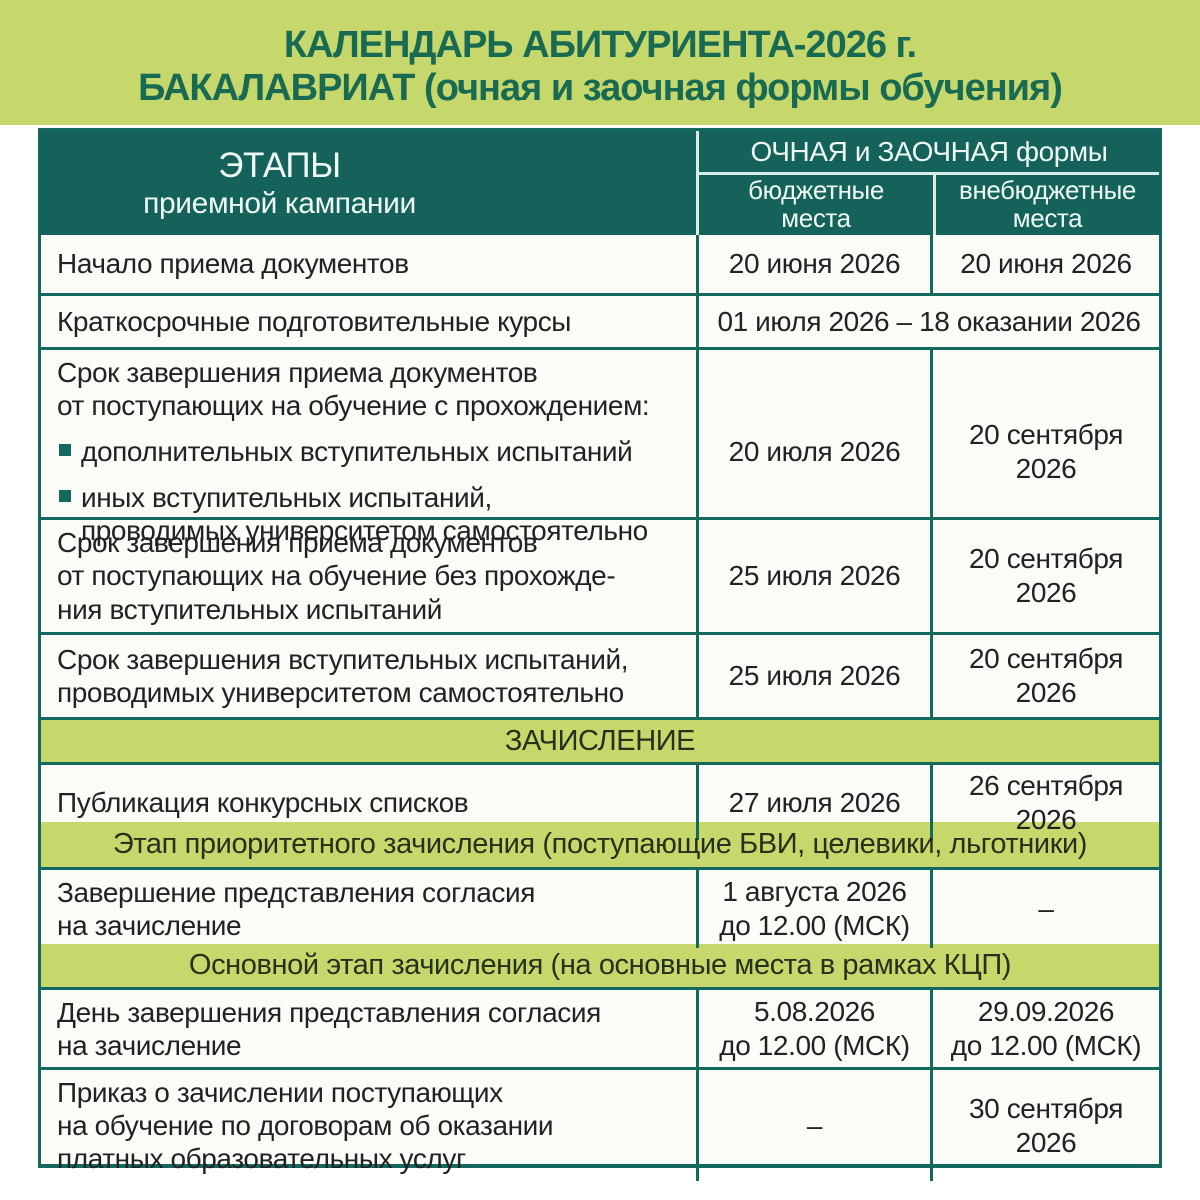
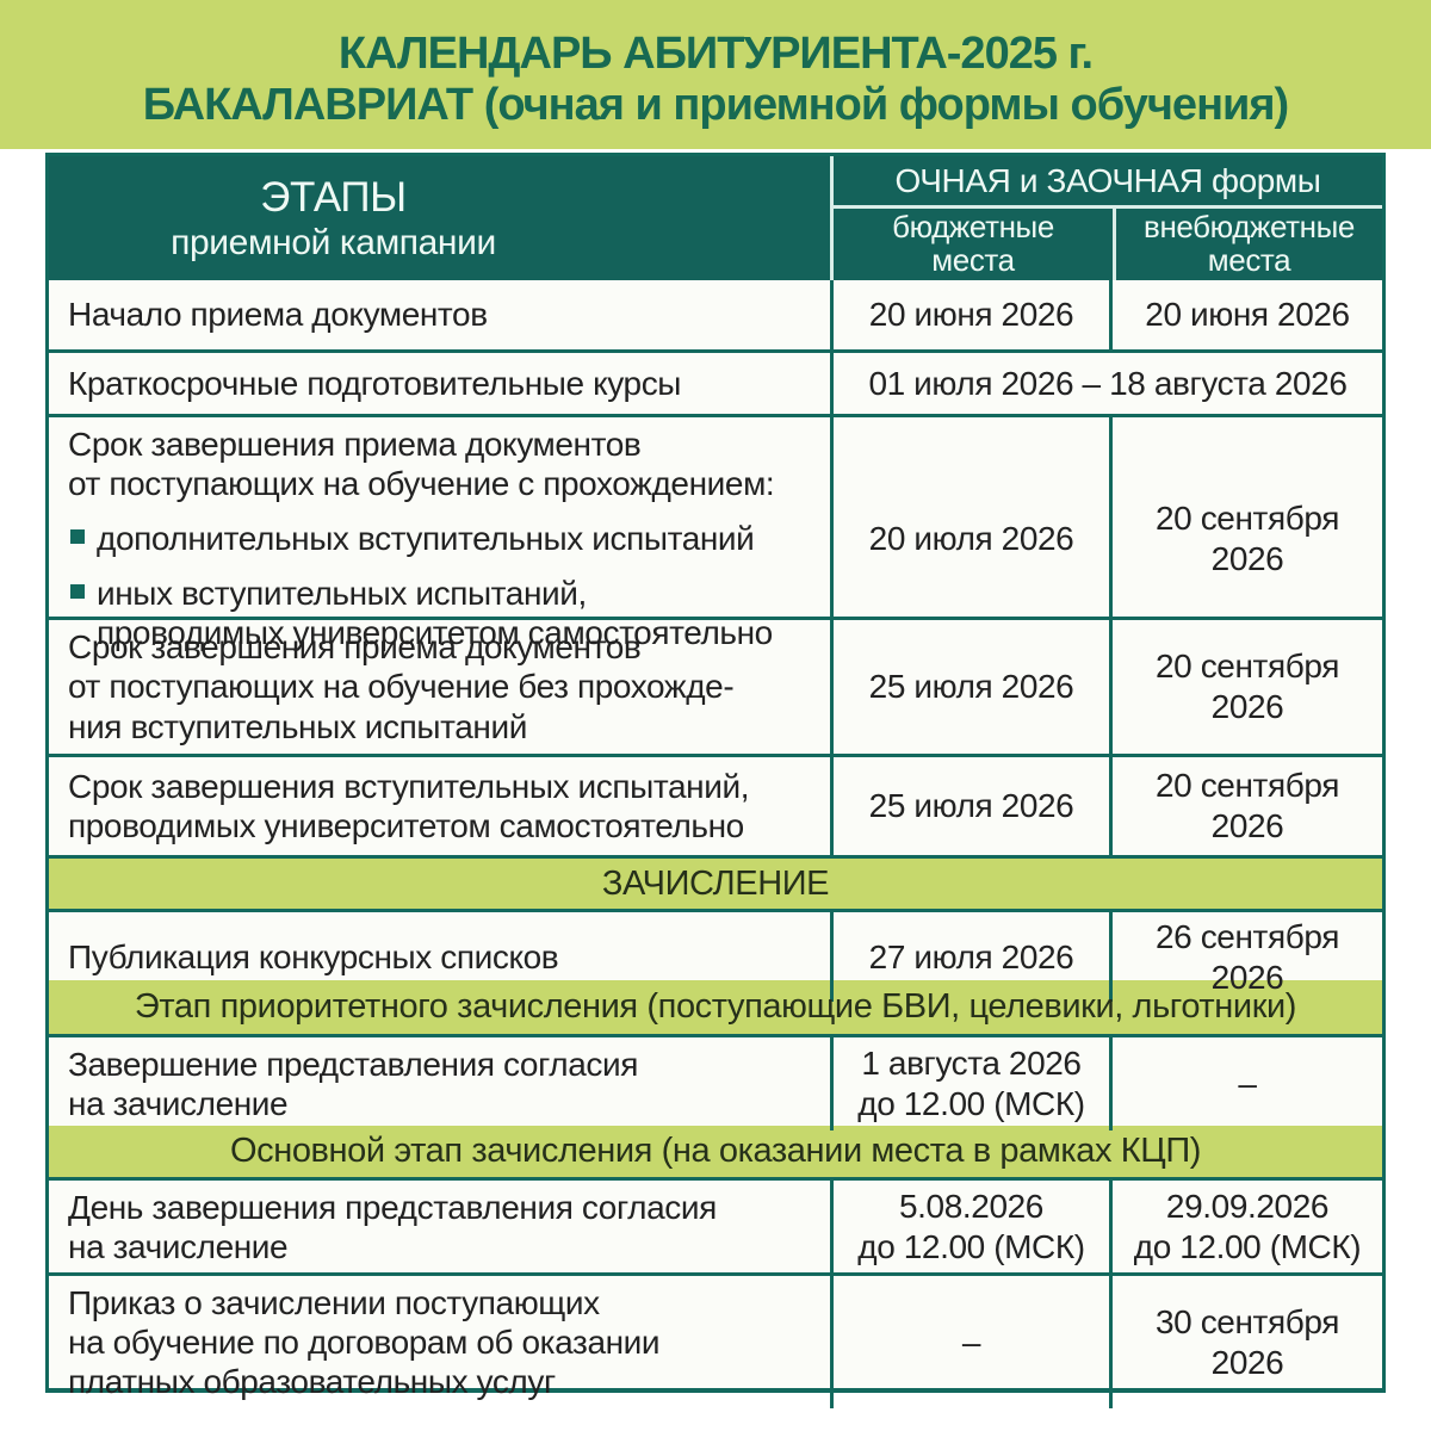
- КАЛЕНДАРЬ АБИТУРИЕНТА-2026 г.
+ КАЛЕНДАРЬ АБИТУРИЕНТА-2025 г.
- БАКАЛАВРИАТ (очная и заочная формы обучения)
+ БАКАЛАВРИАТ (очная и приемной формы обучения)
  ЭТАПЫ
  приемной кампании
  ОЧНАЯ и ЗАОЧНАЯ формы
  бюджетные
  места
  внебюджетные
  места
  Начало приема документов
  20 июня 2026
  20 июня 2026
  Краткосрочные подготовительные курсы
- 01 июля 2026 – 18 оказании 2026
+ 01 июля 2026 – 18 августа 2026
  Срок завершения приема документов
  от поступающих на обучение с прохождением:
  дополнительных вступительных испытаний
  иных вступительных испытаний,
  проводимых университетом самостоятельно
  20 июля 2026
  20 сентября
  2026
  Срок завершения приема документов
  от поступающих на обучение без прохожде-
  ния вступительных испытаний
  25 июля 2026
  20 сентября
  2026
  Срок завершения вступительных испытаний,
  проводимых университетом самостоятельно
  25 июля 2026
  20 сентября
  2026
  ЗАЧИСЛЕНИЕ
  Публикация конкурсных списков
  27 июля 2026
  26 сентября
  2026
  Этап приоритетного зачисления (поступающие БВИ, целевики, льготники)
  Завершение представления согласия
  на зачисление
  1 августа 2026
  до 12.00 (МСК)
  –
- Основной этап зачисления (на основные места в рамках КЦП)
+ Основной этап зачисления (на оказании места в рамках КЦП)
  День завершения представления согласия
  на зачисление
  5.08.2026
  до 12.00 (МСК)
  29.09.2026
  до 12.00 (МСК)
  Приказ о зачислении поступающих
  на обучение по договорам об оказании
  платных образовательных услуг
  –
  30 сентября
  2026
